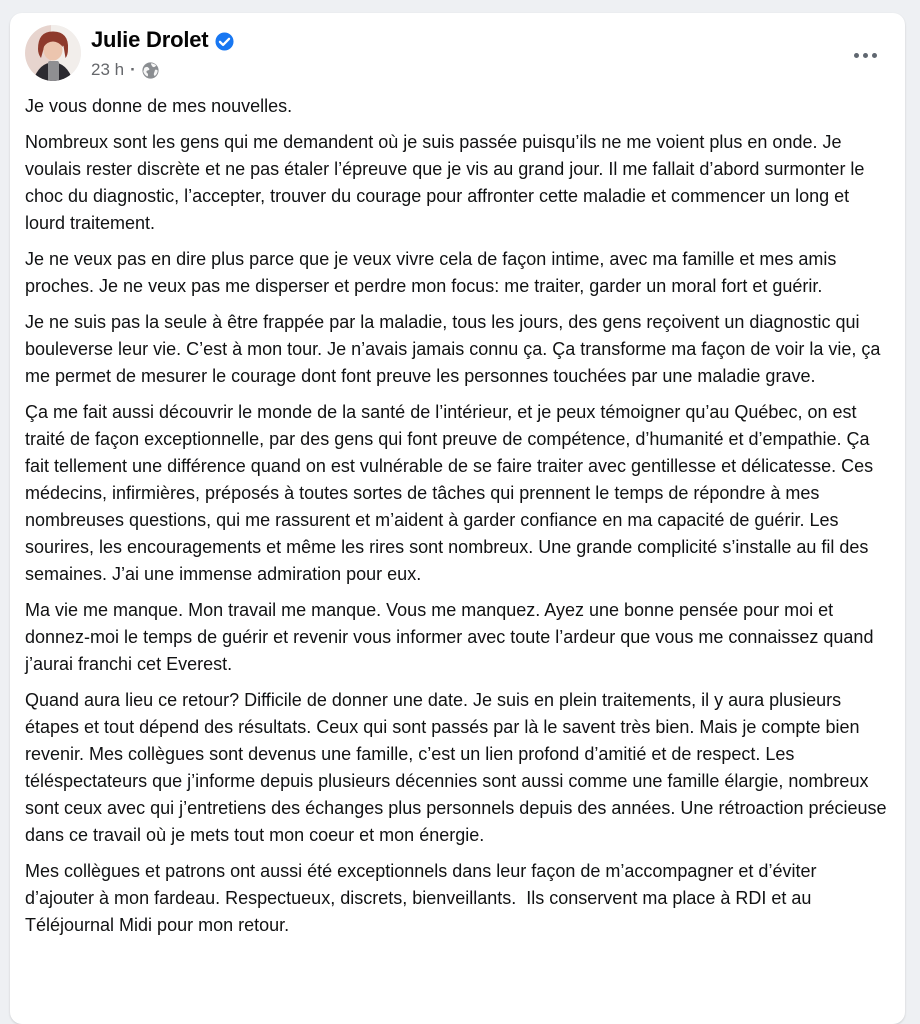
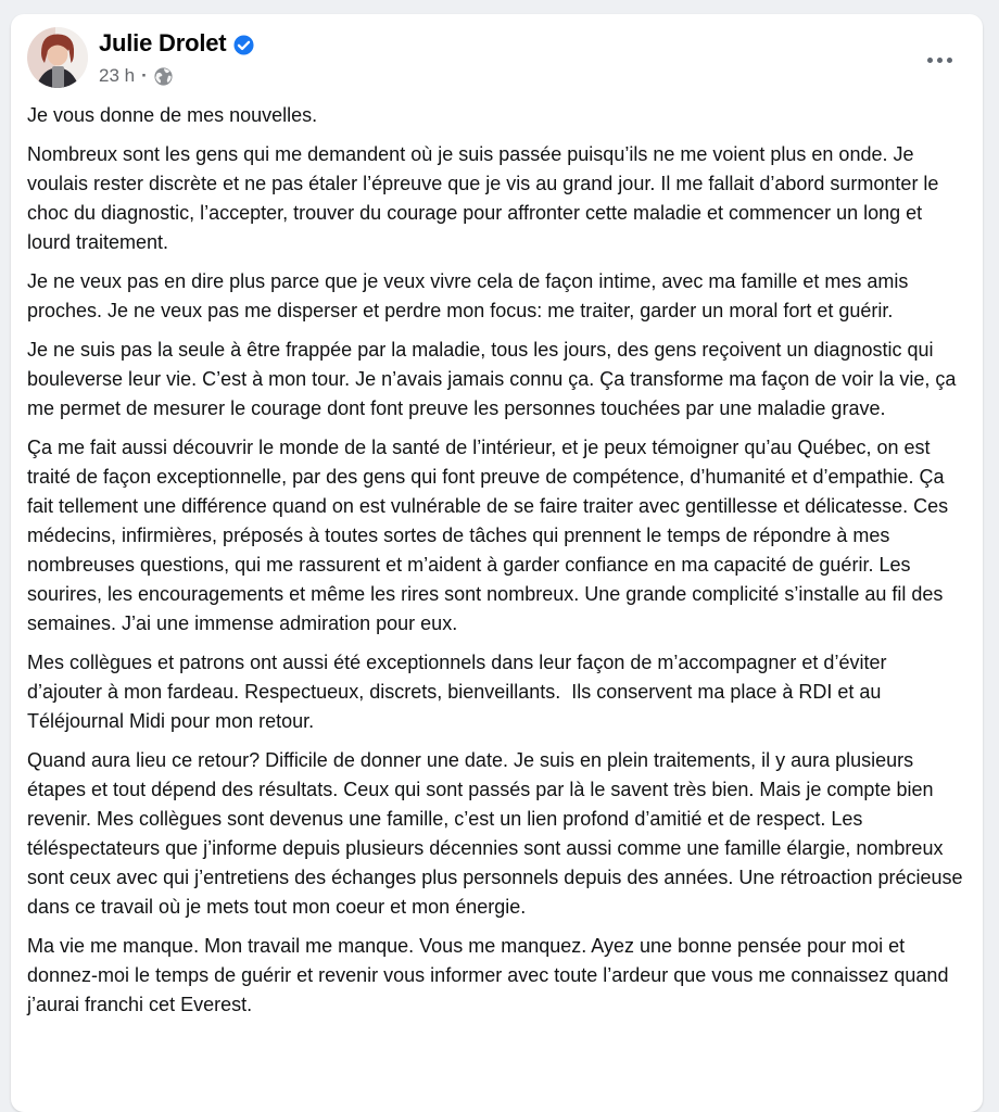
  Julie Drolet
  23 h
  ·
  Je vous donne de mes nouvelles.
  Nombreux sont les gens qui me demandent où je suis passée puisqu’ils ne me voient plus en onde. Je voulais rester discrète et ne pas étaler l’épreuve que je vis au grand jour. Il me fallait d’abord surmonter le choc du diagnostic, l’accepter, trouver du courage pour affronter cette maladie et commencer un long et lourd traitement.
  Je ne veux pas en dire plus parce que je veux vivre cela de façon intime, avec ma famille et mes amis proches. Je ne veux pas me disperser et perdre mon focus: me traiter, garder un moral fort et guérir.
  Je ne suis pas la seule à être frappée par la maladie, tous les jours, des gens reçoivent un diagnostic qui bouleverse leur vie. C’est à mon tour. Je n’avais jamais connu ça. Ça transforme ma façon de voir la vie, ça me permet de mesurer le courage dont font preuve les personnes touchées par une maladie grave.
  Ça me fait aussi découvrir le monde de la santé de l’intérieur, et je peux témoigner qu’au Québec, on est traité de façon exceptionnelle, par des gens qui font preuve de compétence, d’humanité et d’empathie. Ça fait tellement une différence quand on est vulnérable de se faire traiter avec gentillesse et délicatesse. Ces médecins, infirmières, préposés à toutes sortes de tâches qui prennent le temps de répondre à mes nombreuses questions, qui me rassurent et m’aident à garder confiance en ma capacité de guérir. Les sourires, les encouragements et même les rires sont nombreux. Une grande complicité s’installe au fil des semaines. J’ai une immense admiration pour eux.
- Ma vie me manque. Mon travail me manque. Vous me manquez. Ayez une bonne pensée pour moi et donnez-moi le temps de guérir et revenir vous informer avec toute l’ardeur que vous me connaissez quand j’aurai franchi cet Everest.
+ Mes collègues et patrons ont aussi été exceptionnels dans leur façon de m’accompagner et d’éviter d’ajouter à mon fardeau. Respectueux, discrets, bienveillants. Ils conservent ma place à RDI et au Téléjournal Midi pour mon retour.
  Quand aura lieu ce retour? Difficile de donner une date. Je suis en plein traitements, il y aura plusieurs étapes et tout dépend des résultats. Ceux qui sont passés par là le savent très bien. Mais je compte bien revenir. Mes collègues sont devenus une famille, c’est un lien profond d’amitié et de respect. Les téléspectateurs que j’informe depuis plusieurs décennies sont aussi comme une famille élargie, nombreux sont ceux avec qui j’entretiens des échanges plus personnels depuis des années. Une rétroaction précieuse dans ce travail où je mets tout mon coeur et mon énergie.
- Mes collègues et patrons ont aussi été exceptionnels dans leur façon de m’accompagner et d’éviter d’ajouter à mon fardeau. Respectueux, discrets, bienveillants. Ils conservent ma place à RDI et au Téléjournal Midi pour mon retour.
+ Ma vie me manque. Mon travail me manque. Vous me manquez. Ayez une bonne pensée pour moi et donnez-moi le temps de guérir et revenir vous informer avec toute l’ardeur que vous me connaissez quand j’aurai franchi cet Everest.
